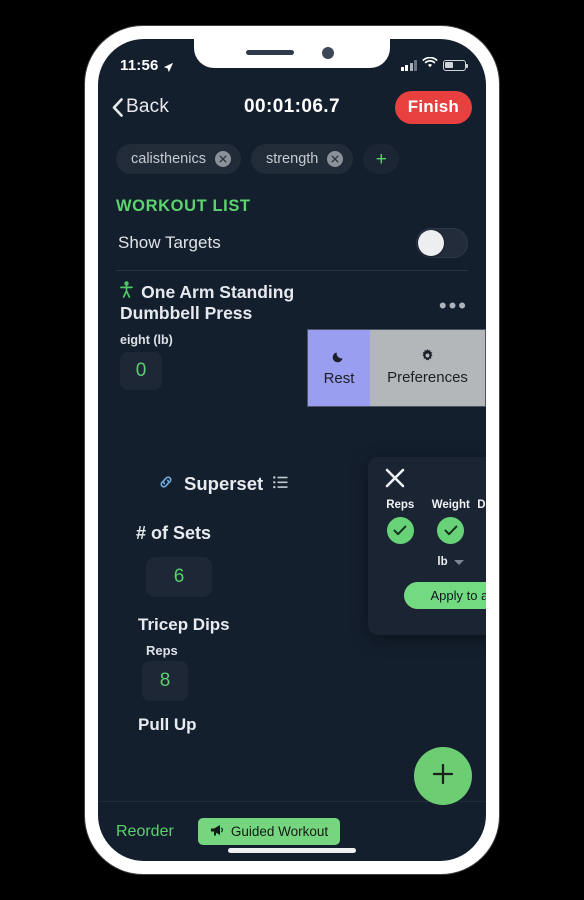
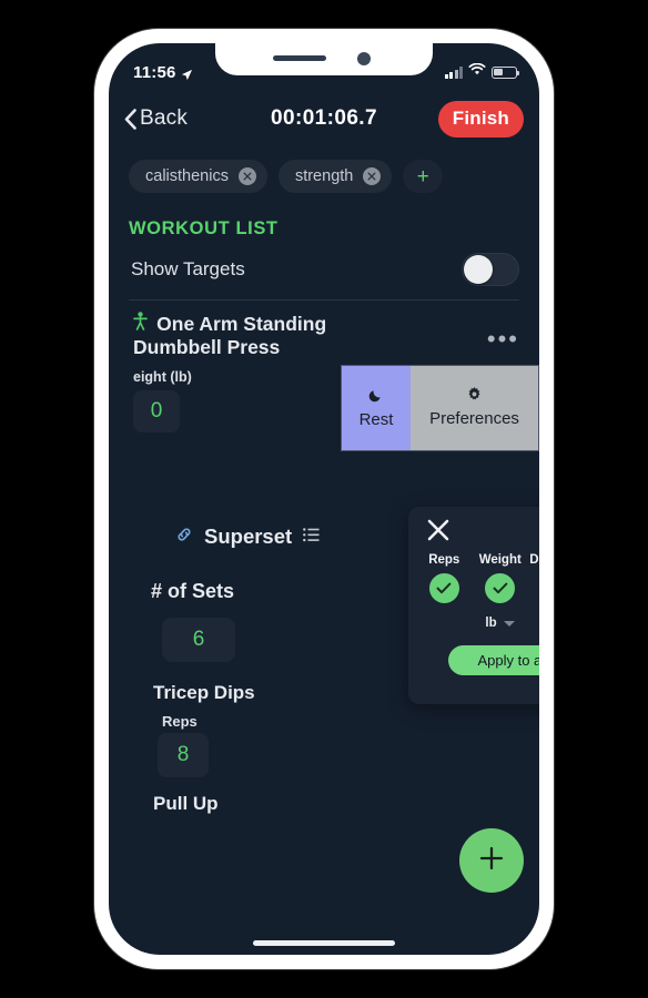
  11:56
  Back
  00:01:06.7
  Finish
  calisthenics
  strength
  +
  WORKOUT LIST
  Show Targets
  One Arm Standing Dumbbell Press
  •••
  eight (lb)
  0
  Rest
  Preferences
  Superset
  # of Sets
  6
  Tricep Dips
  Reps
  8
  Pull Up
  Reps
  Weight
  lb
- Reorder
- Guided Workout
